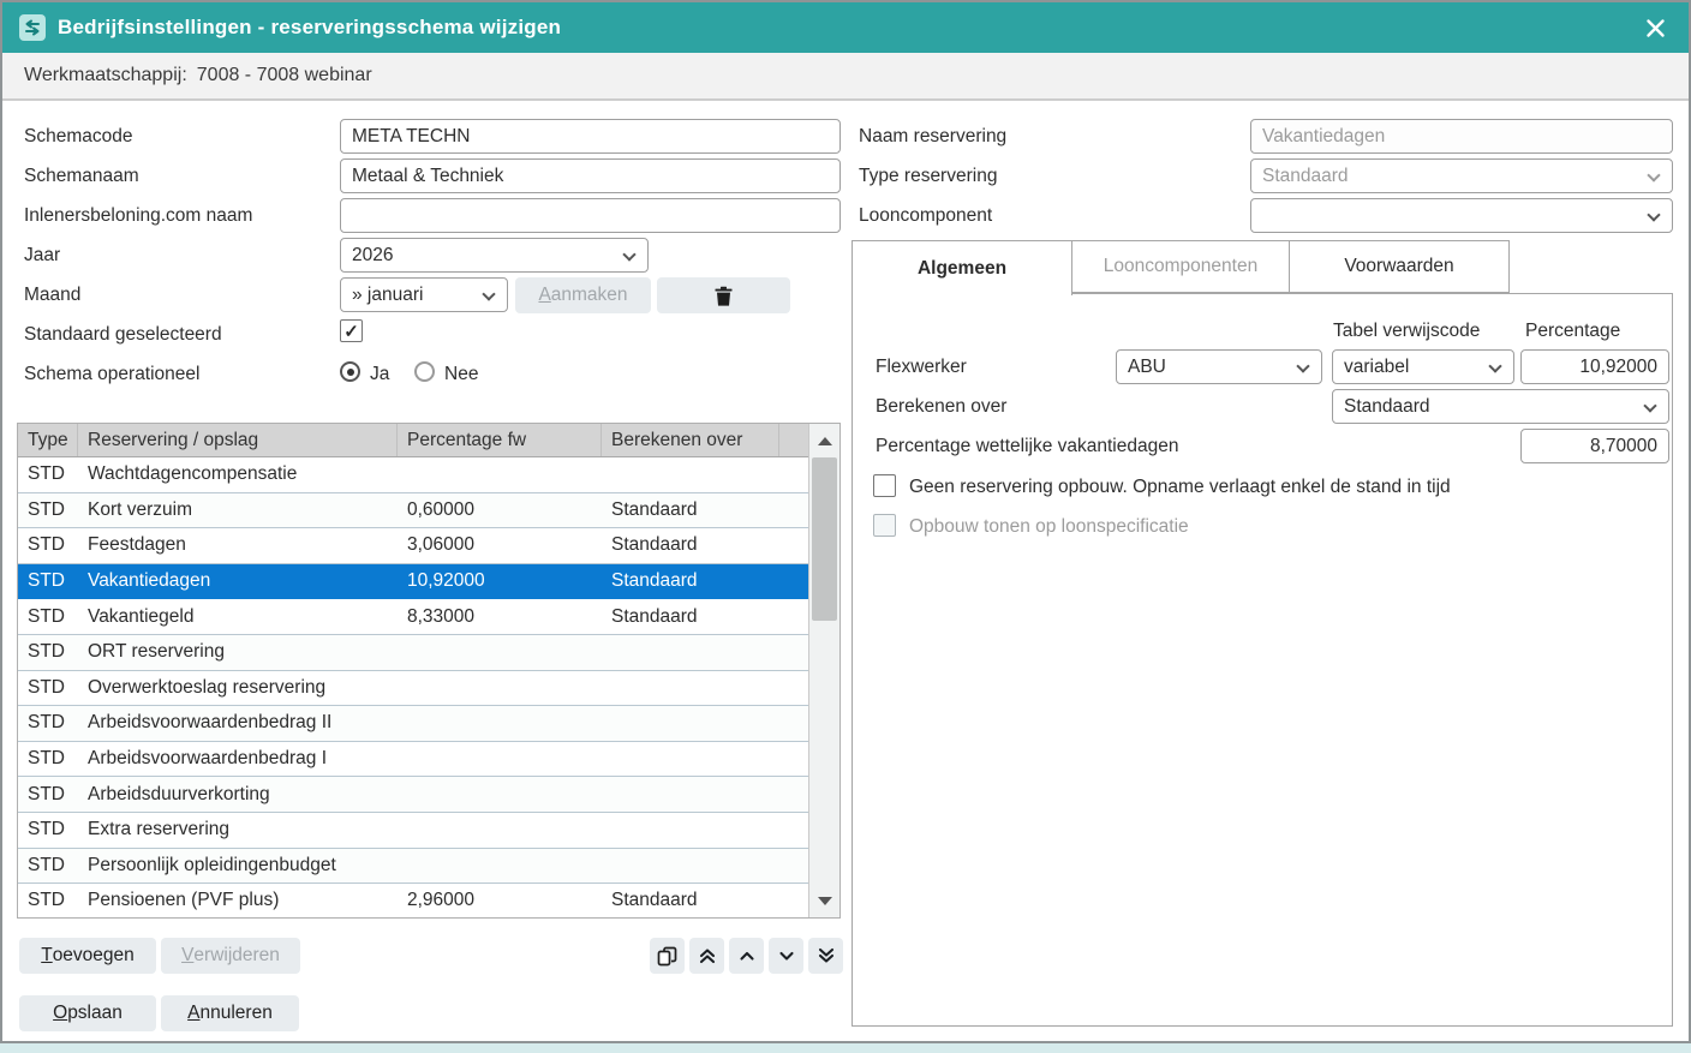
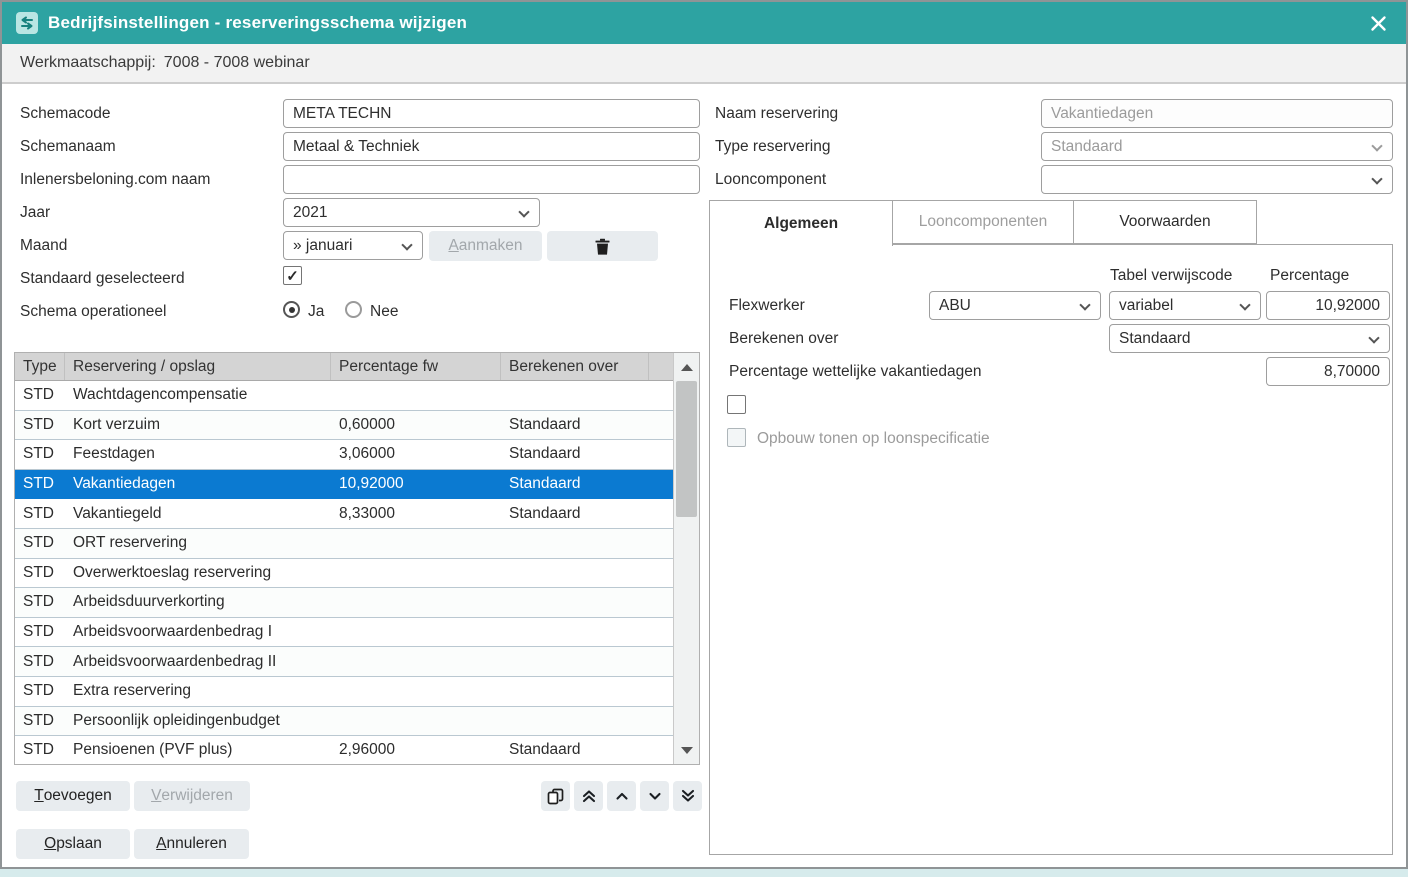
  Bedrijfsinstellingen - reserveringsschema wijzigen
  Werkmaatschappij:
  7008 - 7008 webinar
  Schemacode
  META TECHN
  Schemanaam
  Metaal & Techniek
  Inlenersbeloning.com naam
  Jaar
- 2026
+ 2021
  Maand
  » januari
  A
  anmaken
  Standaard geselecteerd
  ✓
  Schema operationeel
  Ja
  Nee
  Type
  Reservering / opslag
  Percentage fw
  Berekenen over
  STD
  Wachtdagencompensatie
  STD
  Kort verzuim
  0,60000
  Standaard
  STD
  Feestdagen
  3,06000
  Standaard
  STD
  Vakantiedagen
  10,92000
  Standaard
  STD
  Vakantiegeld
  8,33000
  Standaard
  STD
  ORT reservering
  STD
  Overwerktoeslag reservering
  STD
- Arbeidsvoorwaardenbedrag II
+ Arbeidsduurverkorting
  STD
  Arbeidsvoorwaardenbedrag I
  STD
- Arbeidsduurverkorting
+ Arbeidsvoorwaardenbedrag II
  STD
  Extra reservering
  STD
  Persoonlijk opleidingenbudget
  STD
  Pensioenen (PVF plus)
  2,96000
  Standaard
  T
  oevoegen
  V
  erwijderen
  O
  pslaan
  A
  nnuleren
  Naam reservering
  Vakantiedagen
  Type reservering
  Standaard
  Looncomponent
  Algemeen
  Looncomponenten
  Voorwaarden
  Tabel verwijscode
  Percentage
  Flexwerker
  ABU
  variabel
  10,92000
  Berekenen over
  Standaard
  Percentage wettelijke vakantiedagen
  8,70000
- Geen reservering opbouw. Opname verlaagt enkel de stand in tijd
  Opbouw tonen op loonspecificatie
